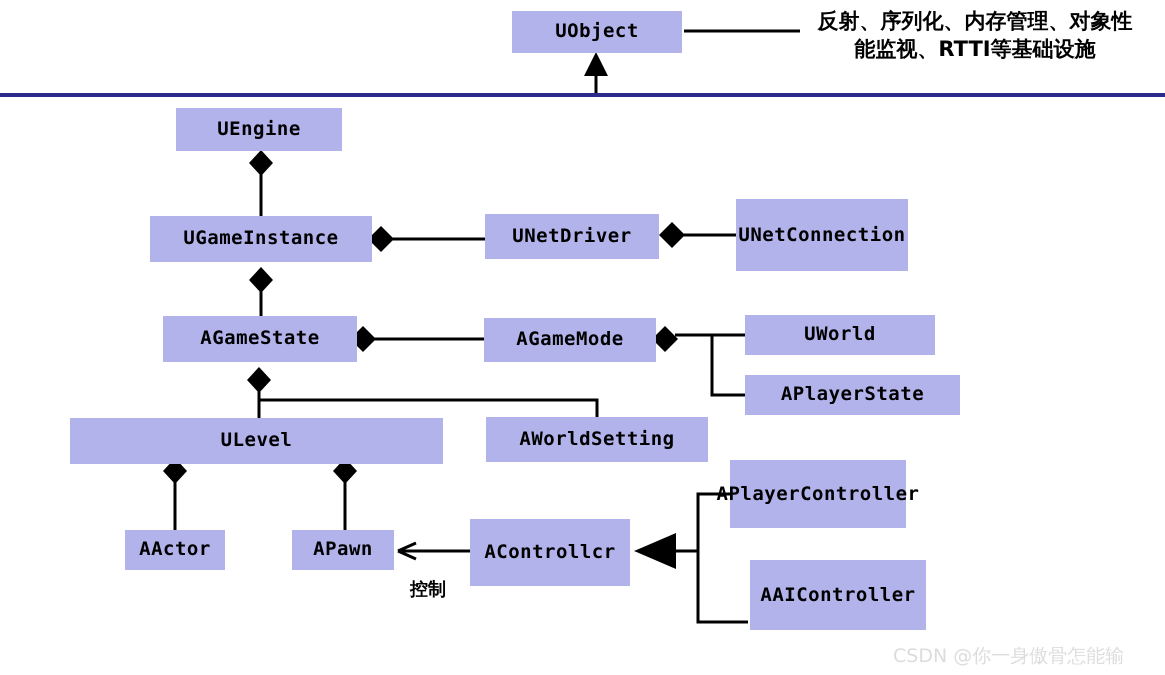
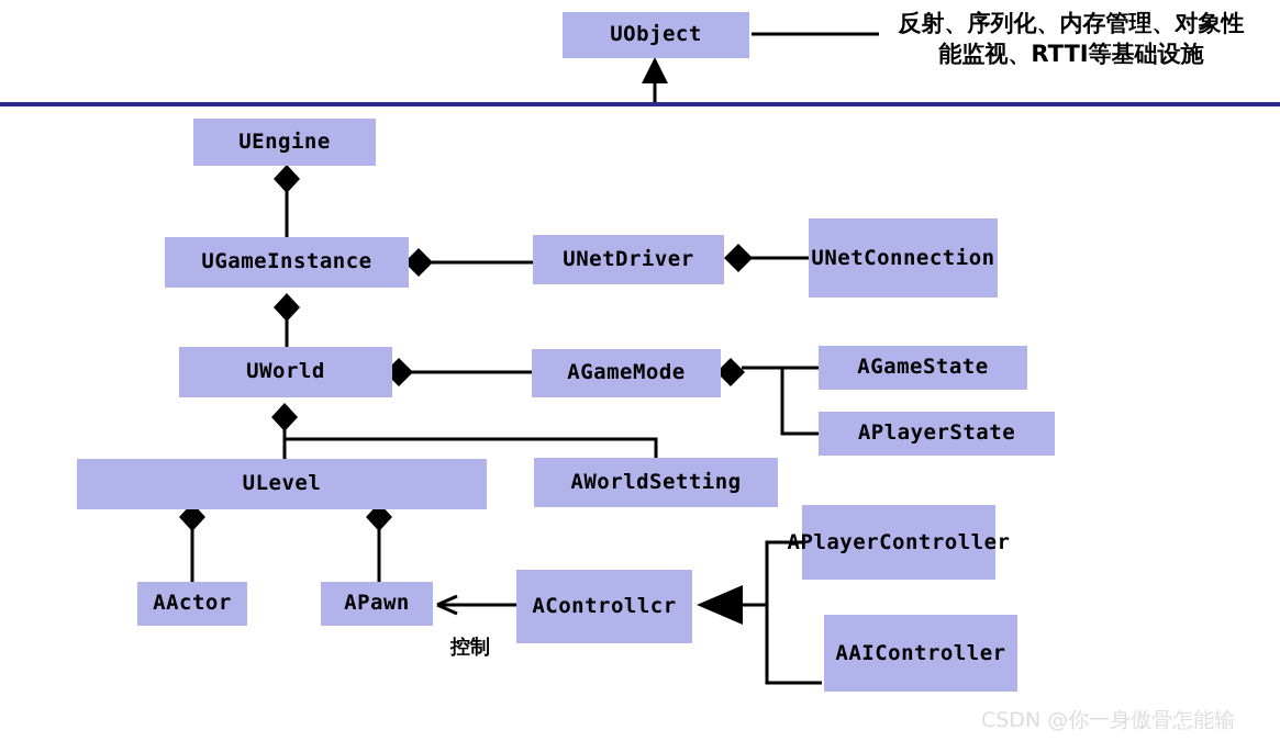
  UObject
  UEngine
  UGameInstance
  UNetDriver
  UNetConnection
- AGameState
+ UWorld
  AGameMode
- UWorld
+ AGameState
  APlayerState
  ULevel
  AWorldSetting
  AActor
  APawn
  AControllcr
  APlayerController
  AAIController
  反射、序列化、内存管理、对象性
  能监视、RTTI等基础设施
  控制
  CSDN @你一身傲骨怎能输
